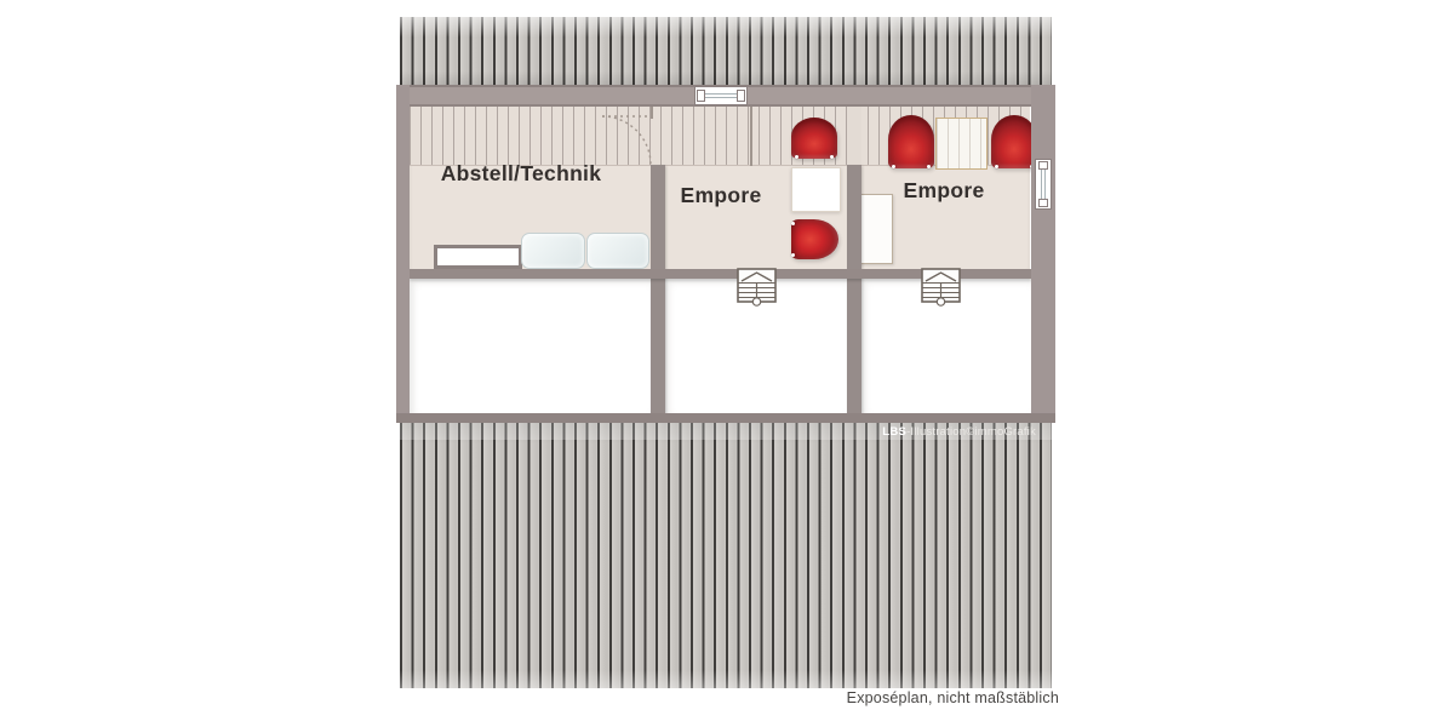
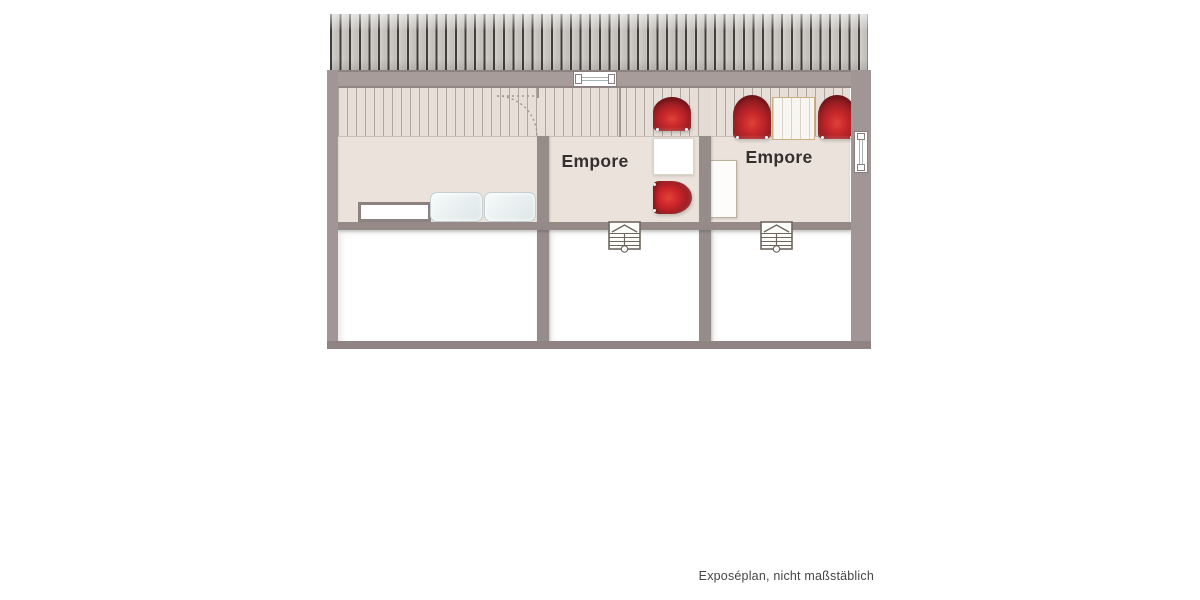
- LBS
- -Illustration©immoGrafik
- Abstell/Technik
  Empore
  Empore
  Exposéplan, nicht maßstäblich
